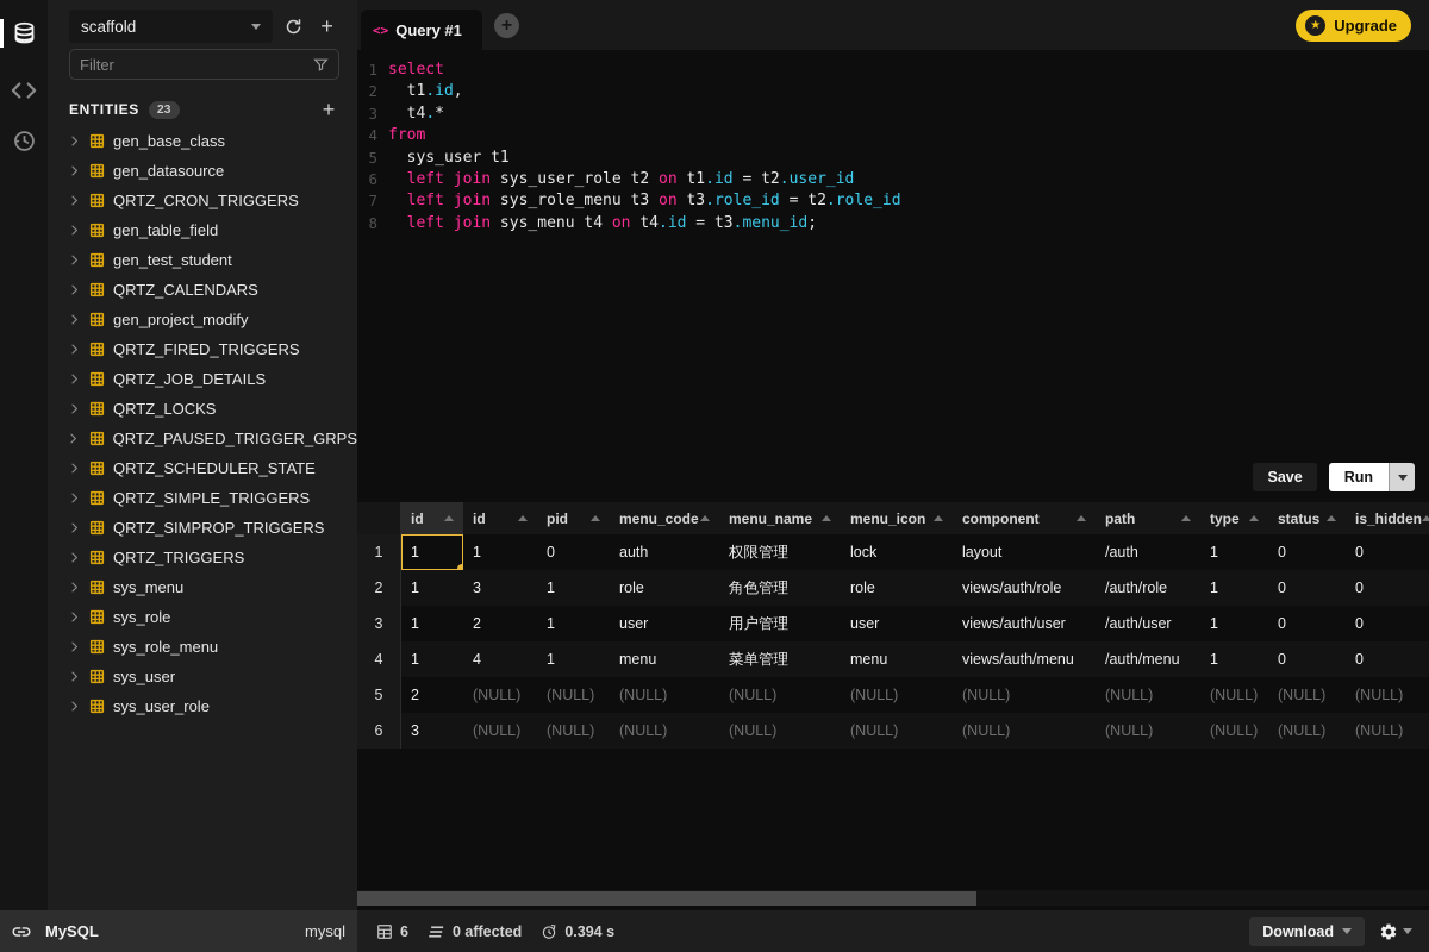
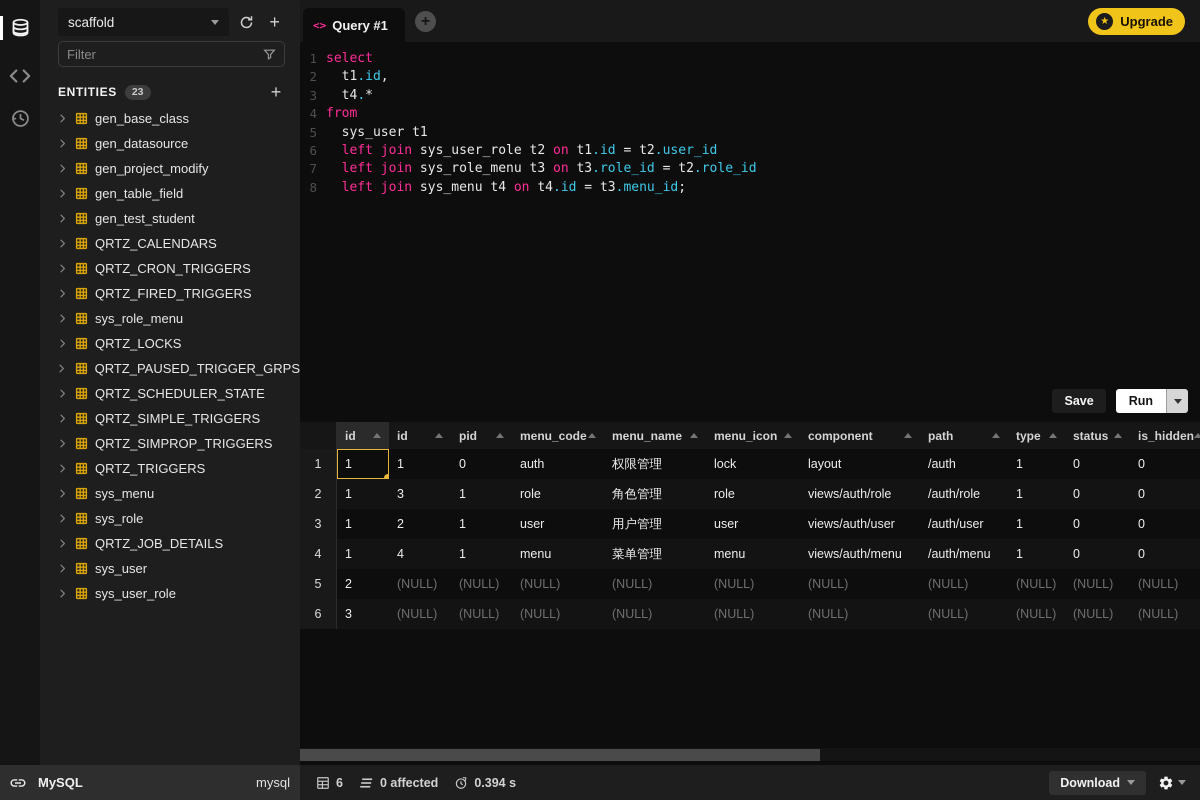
  scaffold
  +
  Filter
  ENTITIES
  23
  +
  gen_base_class
  gen_datasource
- QRTZ_CRON_TRIGGERS
+ gen_project_modify
  gen_table_field
  gen_test_student
  QRTZ_CALENDARS
- gen_project_modify
+ QRTZ_CRON_TRIGGERS
  QRTZ_FIRED_TRIGGERS
- QRTZ_JOB_DETAILS
+ sys_role_menu
  QRTZ_LOCKS
  QRTZ_PAUSED_TRIGGER_GRPS
  QRTZ_SCHEDULER_STATE
  QRTZ_SIMPLE_TRIGGERS
  QRTZ_SIMPROP_TRIGGERS
  QRTZ_TRIGGERS
  sys_menu
  sys_role
- sys_role_menu
+ QRTZ_JOB_DETAILS
  sys_user
  sys_user_role
  MySQL
  mysql
  <>
  Query #1
  +
  ★
  Upgrade
  1
  select
  2
  t1.id,
  3
  t4.*
  4
  from
  5
  sys_user t1
  6
  left join sys_user_role t2 on t1.id = t2.user_id
  7
  left join sys_role_menu t3 on t3.role_id = t2.role_id
  8
  left join sys_menu t4 on t4.id = t3.menu_id;
  Save
  Run
  id
  id
  pid
  menu_code
  menu_name
  menu_icon
  component
  path
  type
  status
  is_hidden
  1
  1
  1
  0
  auth
  权限管理
  lock
  layout
  /auth
  1
  0
  0
  2
  1
  3
  1
  role
  角色管理
  role
  views/auth/role
  /auth/role
  1
  0
  0
  3
  1
  2
  1
  user
  用户管理
  user
  views/auth/user
  /auth/user
  1
  0
  0
  4
  1
  4
  1
  menu
  菜单管理
  menu
  views/auth/menu
  /auth/menu
  1
  0
  0
  5
  2
  (NULL)
  (NULL)
  (NULL)
  (NULL)
  (NULL)
  (NULL)
  (NULL)
  (NULL)
  (NULL)
  (NULL)
  6
  3
  (NULL)
  (NULL)
  (NULL)
  (NULL)
  (NULL)
  (NULL)
  (NULL)
  (NULL)
  (NULL)
  (NULL)
  6
  0 affected
  0.394 s
  Download
